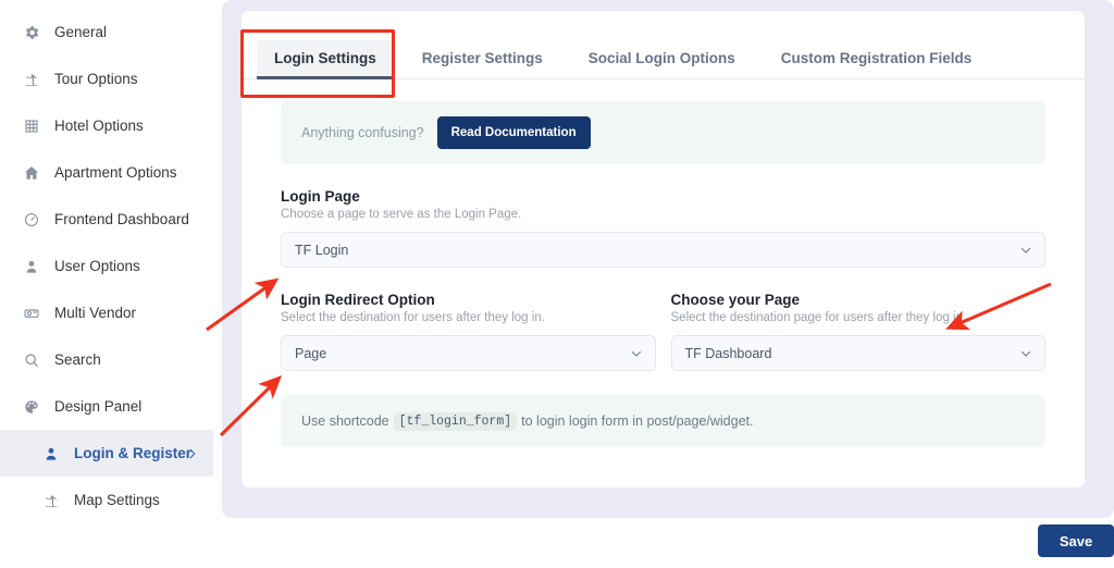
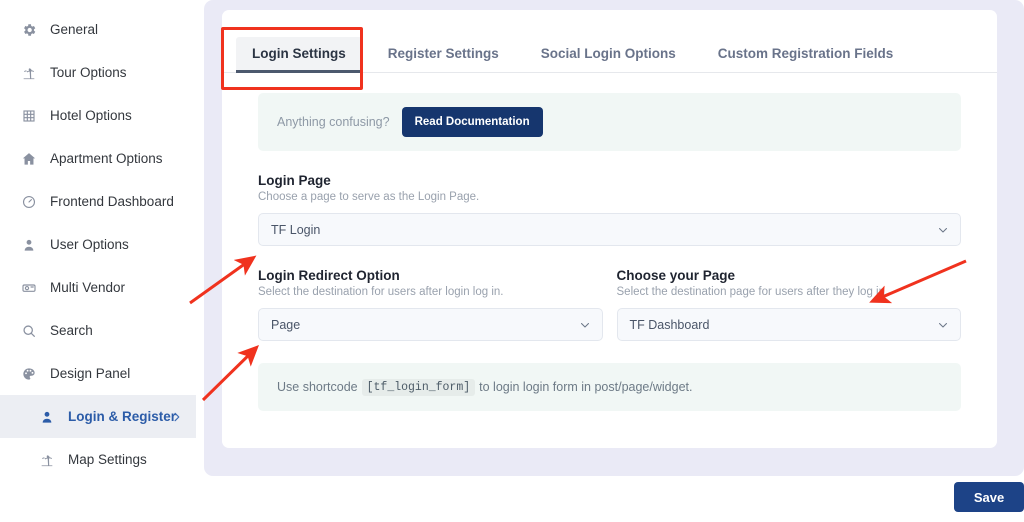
  General
  Tour Options
  Hotel Options
  Apartment Options
  Frontend Dashboard
  User Options
  Multi Vendor
  Search
  Design Panel
  Login & Register
  Map Settings
  Login Settings
  Register Settings
  Social Login Options
  Custom Registration Fields
  Anything confusing?
  Read Documentation
  Login Page
  Choose a page to serve as the Login Page.
  TF Login
  Login Redirect Option
- Select the destination for users after they log in.
+ Select the destination for users after login log in.
  Page
  Choose your Page
  Select the destination page for users after they log in.
  TF Dashboard
  Use shortcode
  [tf_login_form]
  to login login form in post/page/widget.
  Save
